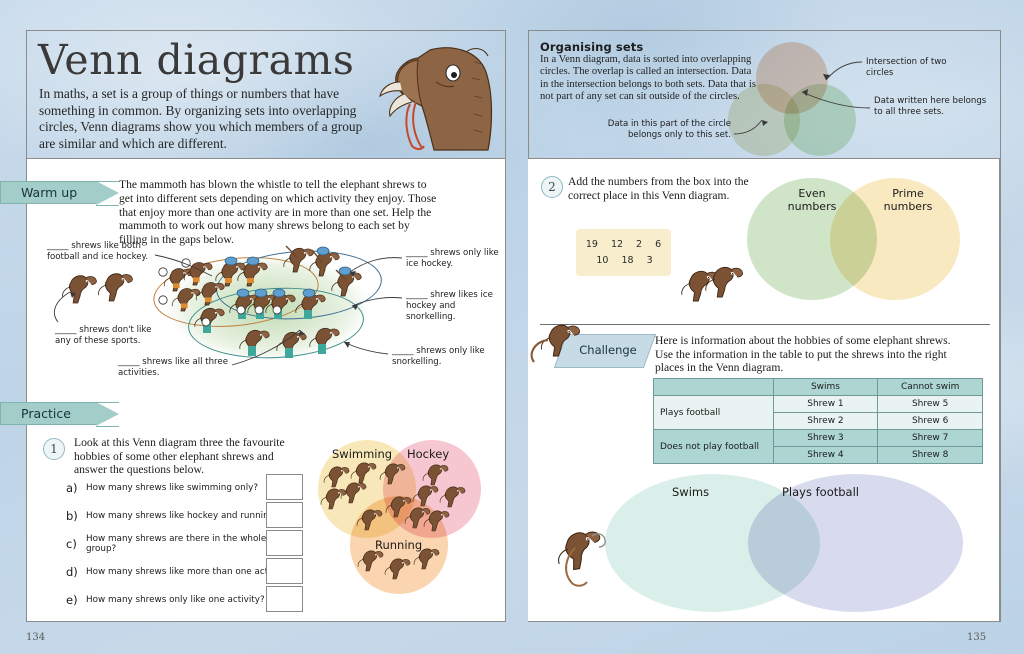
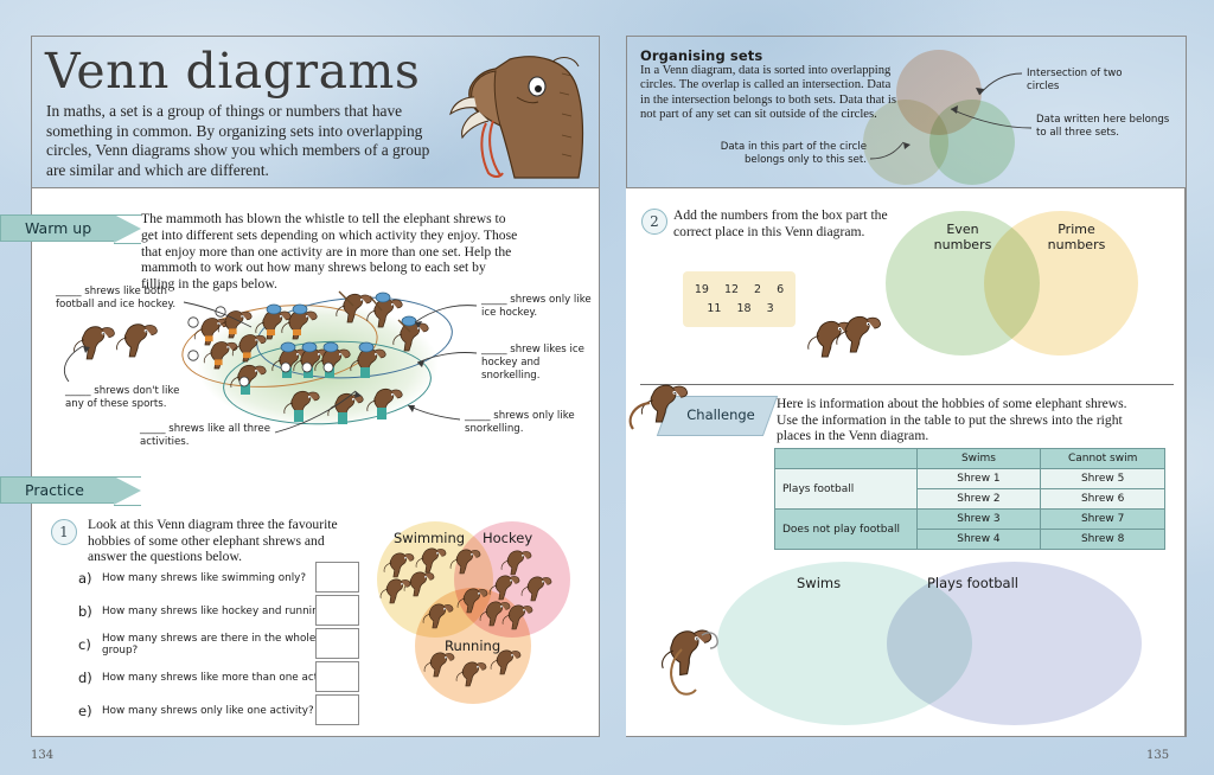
  Venn diagrams
  In maths, a set is a group of things or numbers that have something in common. By organizing sets into overlapping circles, Venn diagrams show you which members of a group are similar and which are different.
  Organising sets
  In a Venn diagram, data is sorted into overlapping circles. The overlap is called an intersection. Data in the intersection belongs to both sets. Data that is not part of any set can sit outside of the circles.
  Intersection of two circles
  Data written here belongs to all three sets.
  Data in this part of the circle belongs only to this set.
  Warm up
  The mammoth has blown the whistle to tell the elephant shrews to get into different sets depending on which activity they enjoy. Those that enjoy more than one activity are in more than one set. Help the mammoth to work out how many shrews belong to each set by filling in the gaps below.
  _____ shrews like both football and ice hockey.
  _____ shrews don't like any of these sports.
  _____ shrews like all three activities.
  _____ shrews only like ice hockey.
  _____ shrew likes ice hockey and snorkelling.
  _____ shrews only like snorkelling.
  Practice
  1
  Look at this Venn diagram three the favourite hobbies of some other elephant shrews and answer the questions below.
  a)
  How many shrews like swimming only?
  b)
  How many shrews like hockey and runni
  c)
  How many shrews are there in the whole group?
  d)
  How many shrews like more than one ac
  e)
  How many shrews only like one activity?
  Swimming
  Hockey
  Running
  2
- Add the numbers from the box into the correct place in this Venn diagram.
+ Add the numbers from the box part the correct place in this Venn diagram.
  19
  12
  2
  6
- 10
+ 11
  18
  3
  Even
  numbers
  Prime
  numbers
  Challenge
  Here is information about the hobbies of some elephant shrews. Use the information in the table to put the shrews into the right places in the Venn diagram.
  	Swims	Cannot swim
  Plays football	Shrew 1	Shrew 5
  Shrew 2	Shrew 6
  Does not play football	Shrew 3	Shrew 7
  Shrew 4	Shrew 8
  Swims
  Plays football
  134
  135
